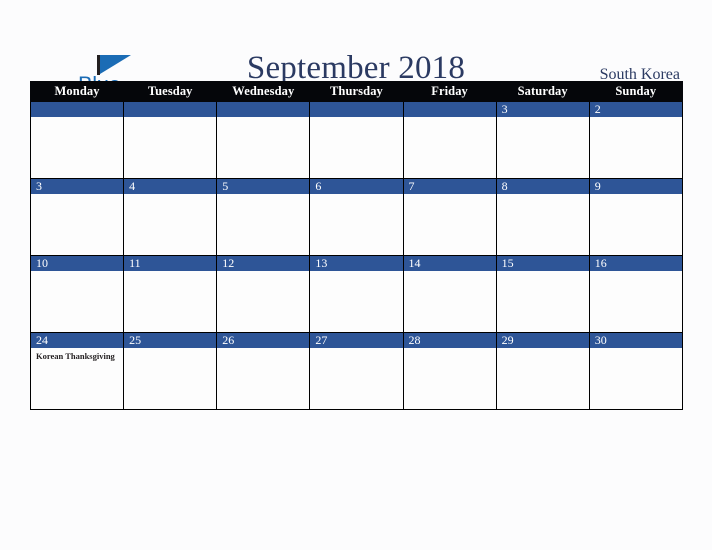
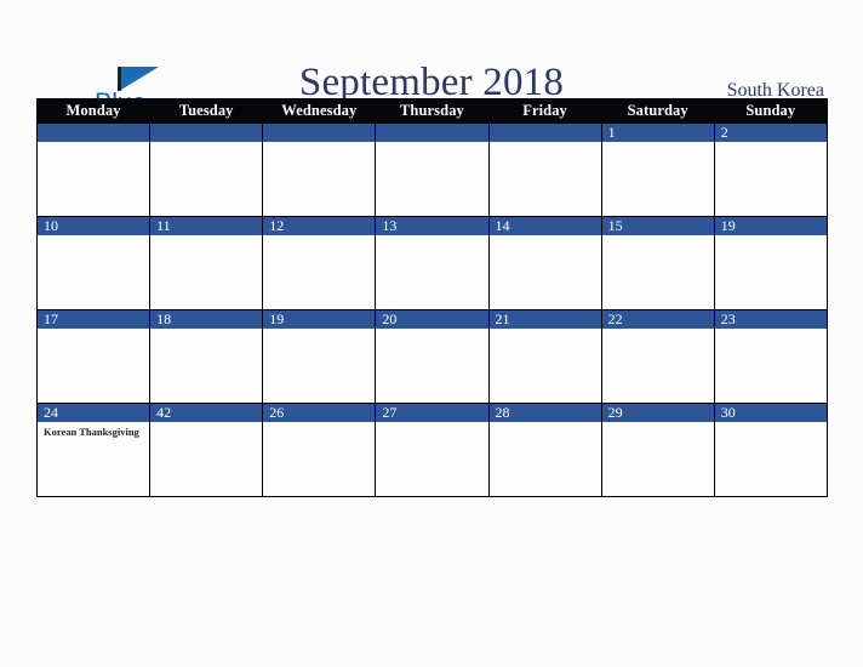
  September 2018
  South Korea
  Monday	Tuesday	Wednesday	Thursday	Friday	Saturday	Sunday
- 					3	2
+ 					1	2
- 3	4	5	6	7	8	9
- 10	11	12	13	14	15	16
+ 10	11	12	13	14	15	19
+ 17	18	19	20	21	22	23
- 24Korean Thanksgiving	25	26	27	28	29	30
+ 24Korean Thanksgiving	42	26	27	28	29	30
